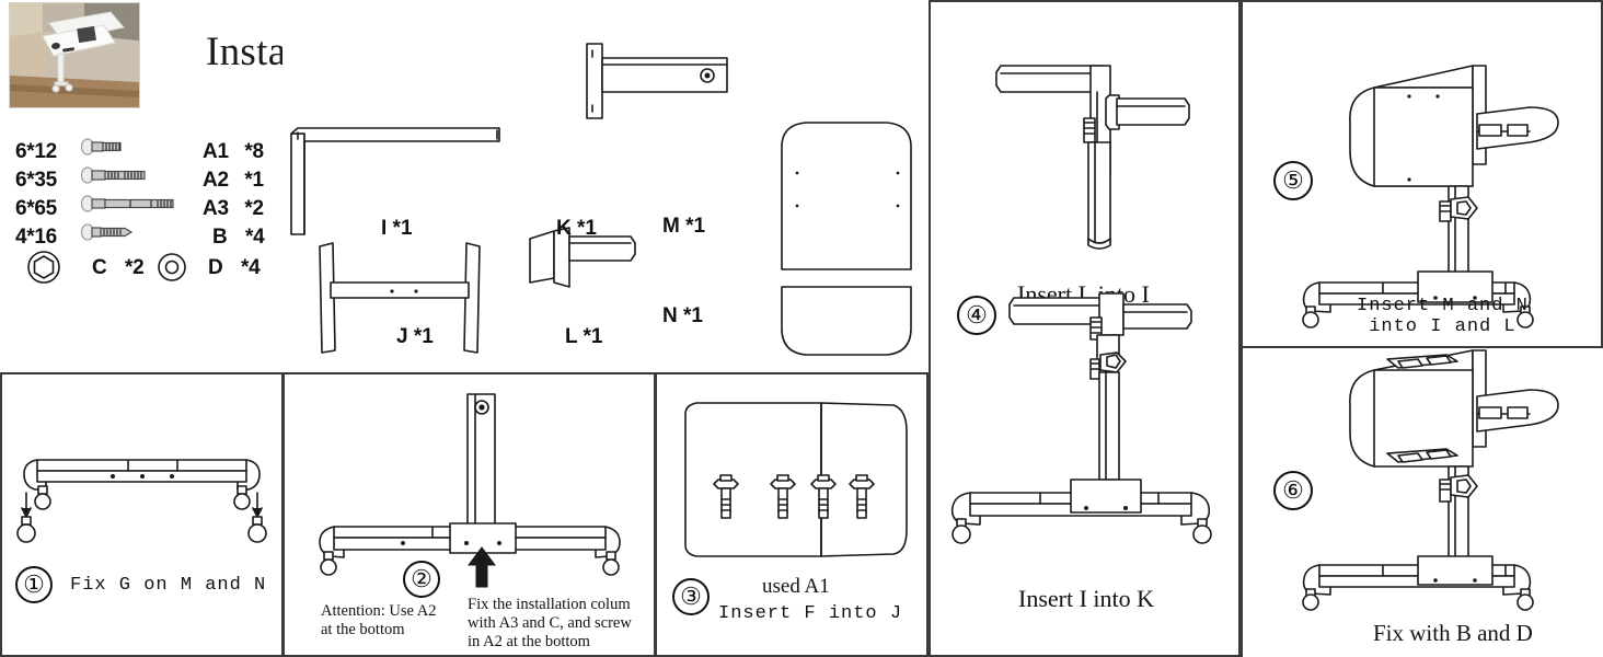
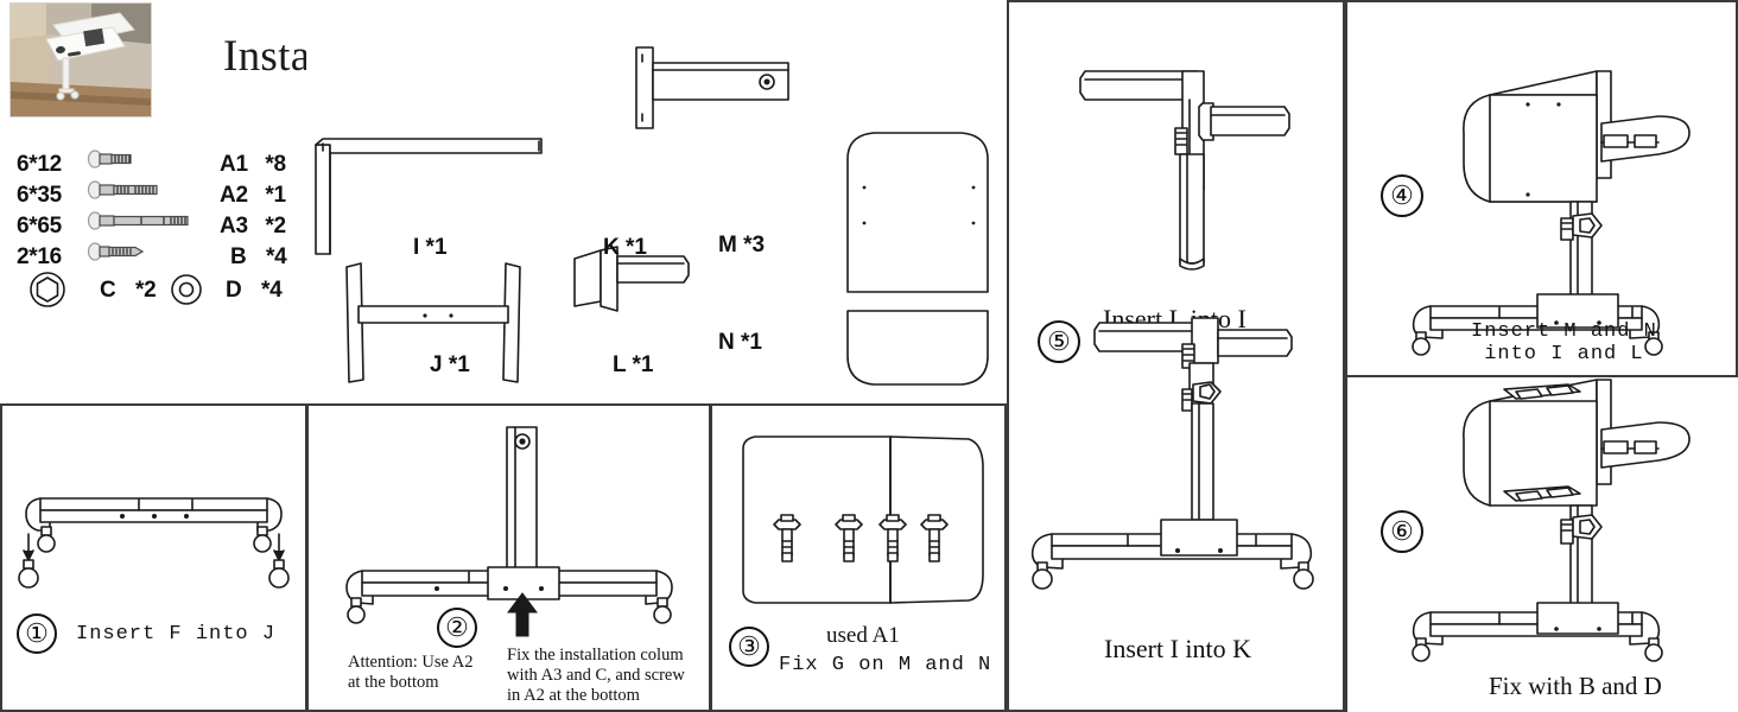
  6*12
  6*35
  6*65
- 4*16
+ 2*16
  A1 *8
  A2 *1
  A3 *2
  B *4
  C *2
  D *4
  I *1
  J *1
  K *1
  L *1
- M *1
+ M *3
  N *1
  ①
- Fix G on M and N
+ Insert F into J
  ②
  Attention: Use A2
  at the bottom
  Fix the installation colum
  with A3 and C, and screw
  in A2 at the bottom
  ③
  used A1
- Insert F into J
+ Fix G on M and N
  Insert Lo I
- ④
+ ⑤
  Insert I into K
- ⑤
+ ④
  Insert M and N
  into I and L
  ⑥
  Fix with B and D
